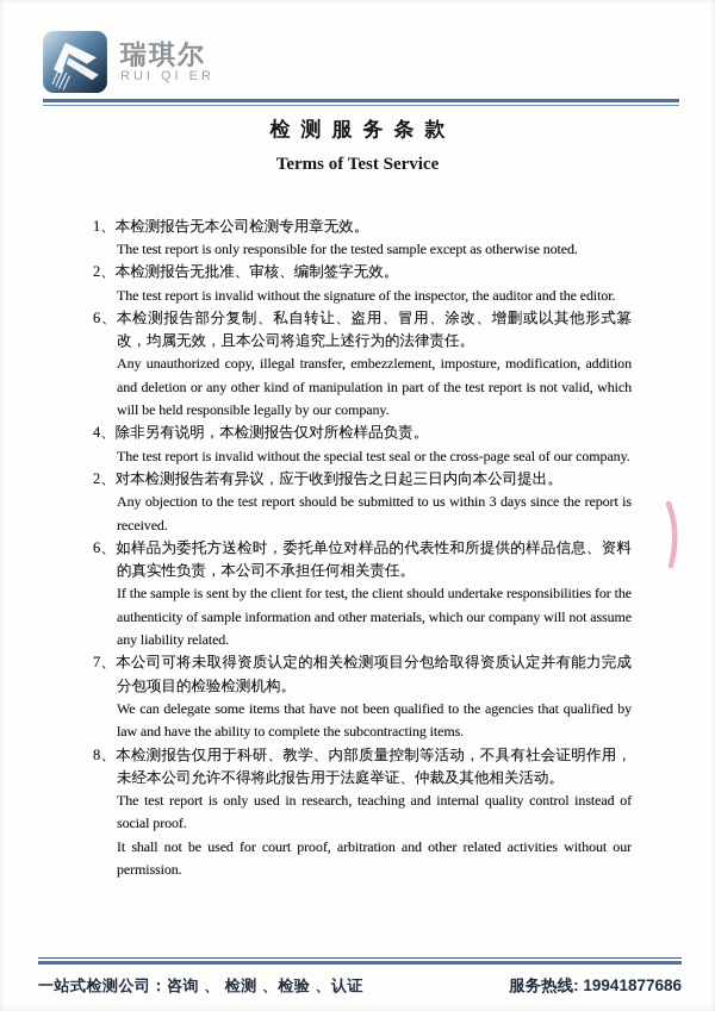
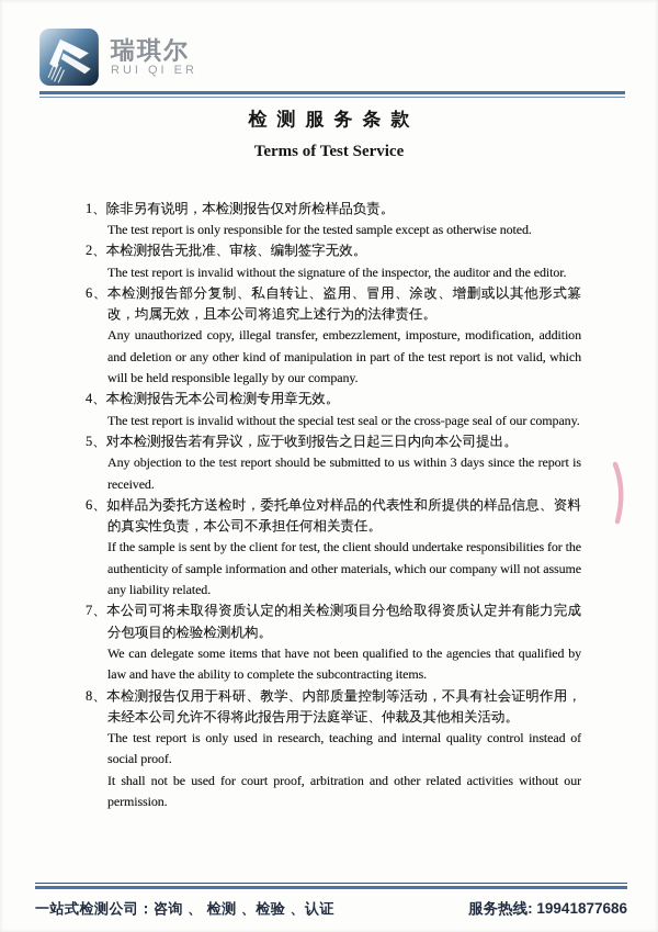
  瑞琪尔
  RUI QI ER
  检测服务条款
  Terms of Test Service
- 1、本检测报告无本公司检测专用章无效。
+ 1、除非另有说明，本检测报告仅对所检样品负责。
  The test report is only responsible for the tested sample except as otherwise noted.
  2、本检测报告无批准、审核、编制签字无效。
  The test report is invalid without the signature of the inspector, the auditor and the editor.
  6、本检测报告部分复制、私自转让、盗用、冒用、涂改、增删或以其他形式篡改，均属无效，且本公司将追究上述行为的法律责任。
  Any unauthorized copy, illegal transfer, embezzlement, imposture, modification, addition and deletion or any other kind of manipulation in part of the test report is not valid, which will be held responsible legally by our company.
- 4、除非另有说明，本检测报告仅对所检样品负责。
+ 4、本检测报告无本公司检测专用章无效。
  The test report is invalid without the special test seal or the cross-page seal of our company.
- 2、对本检测报告若有异议，应于收到报告之日起三日内向本公司提出。
+ 5、对本检测报告若有异议，应于收到报告之日起三日内向本公司提出。
  Any objection to the test report should be submitted to us within 3 days since the report is received.
  6、如样品为委托方送检时，委托单位对样品的代表性和所提供的样品信息、资料的真实性负责，本公司不承担任何相关责任。
  If the sample is sent by the client for test, the client should undertake responsibilities for the authenticity of sample information and other materials, which our company will not assume any liability related.
  7、本公司可将未取得资质认定的相关检测项目分包给取得资质认定并有能力完成分包项目的检验检测机构。
  We can delegate some items that have not been qualified to the agencies that qualified by law and have the ability to complete the subcontracting items.
  8、本检测报告仅用于科研、教学、内部质量控制等活动，不具有社会证明作用，未经本公司允许不得将此报告用于法庭举证、仲裁及其他相关活动。
  The test report is only used in research, teaching and internal quality control instead of social proof.
  It shall not be used for court proof, arbitration and other related activities without our permission.
  一站式检测公司：咨询 、 检测 、检验 、认证
  服务热线: 19941877686
